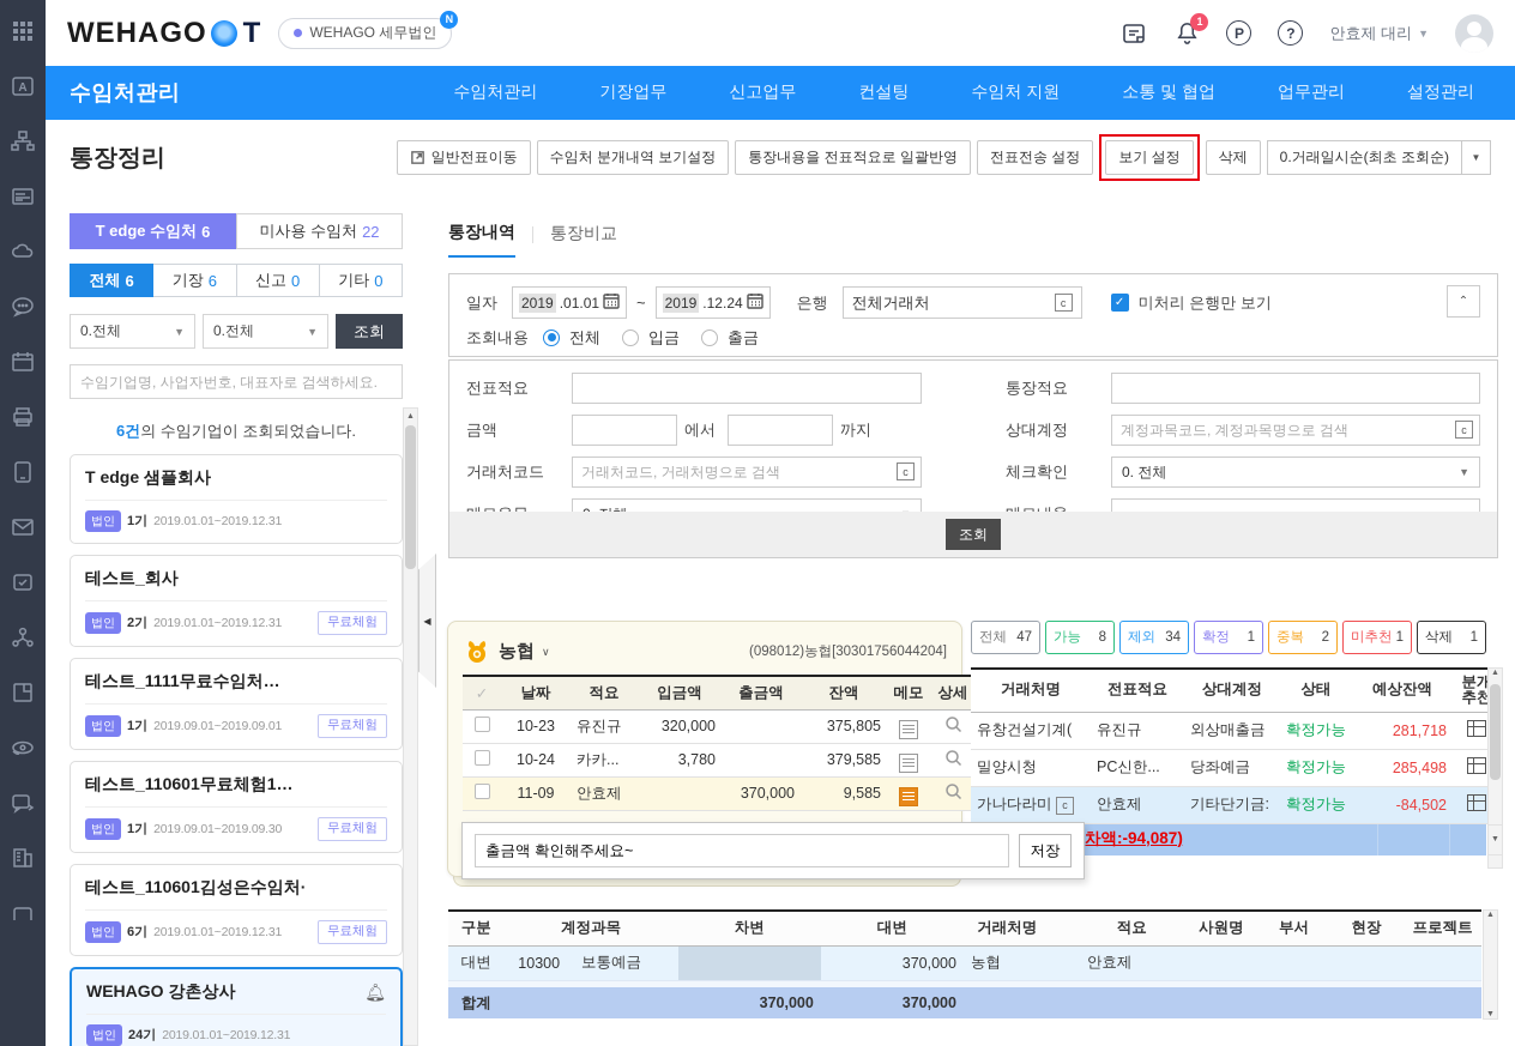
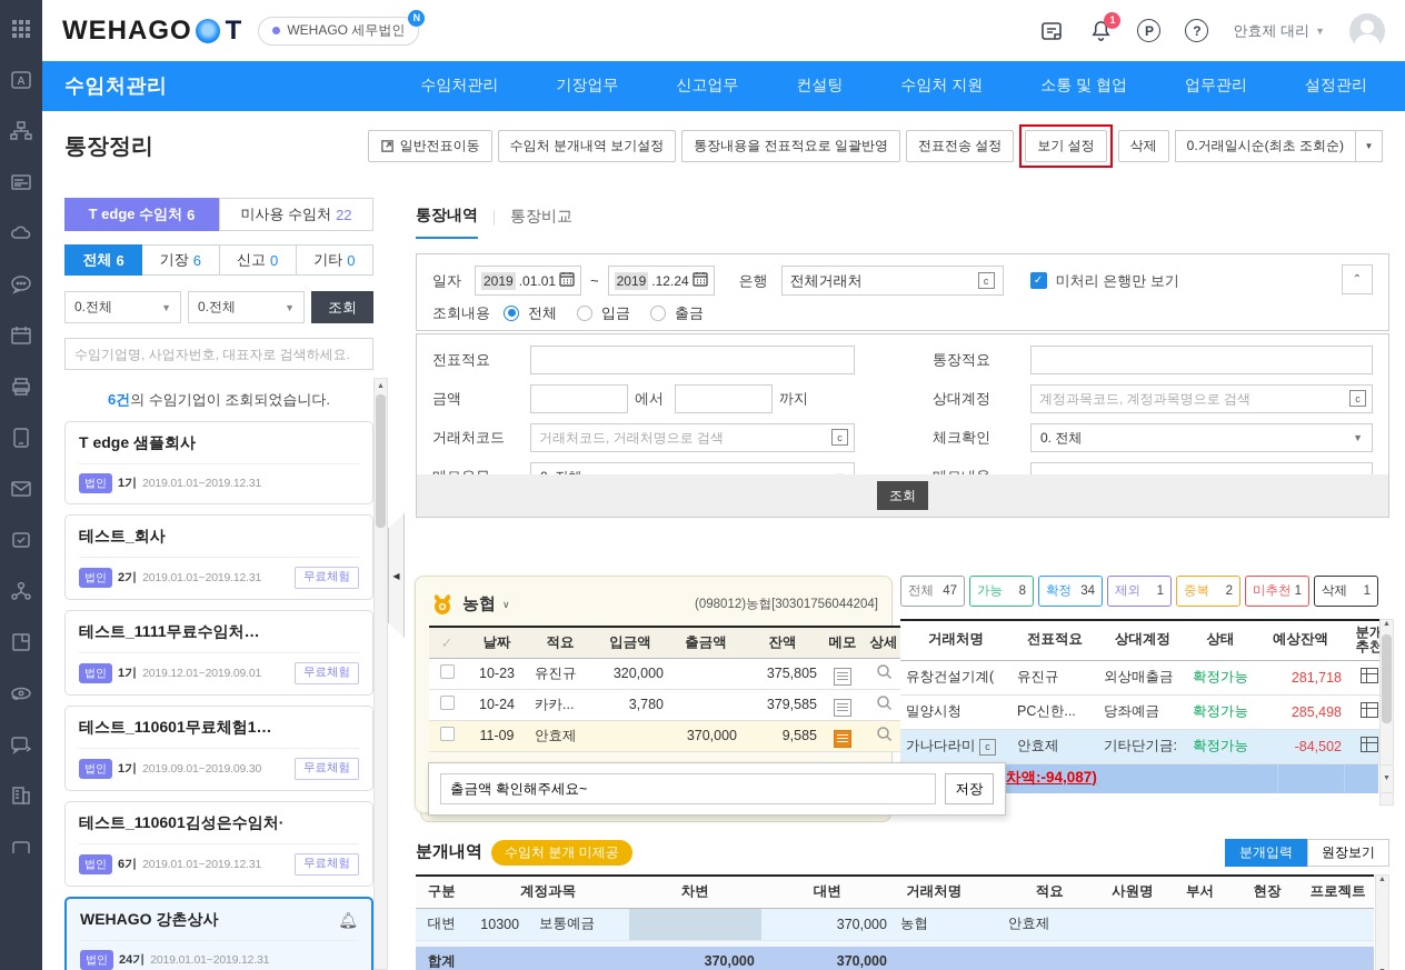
  A
  WEHAGO
  T
  WEHAGO 세무법인
  N
  1
  P
  ?
  안효제 대리
  ▼
  수임처관리
  수임처관리
  기장업무
  신고업무
  컨설팅
  수임처 지원
  소통 및 협업
  업무관리
  설정관리
  통장정리
  일반전표이동
  수임처 분개내역 보기설정
  통장내용을 전표적요로 일괄반영
  전표전송 설정
  보기 설정
  삭제
  0.거래일시순(최초 조회순)
  ▼
  T edge 수임처
  6
  미사용 수임처
  22
  전체
  6
  기장
  6
  신고
  0
  기타
  0
  0.전체
  ▼
  0.전체
  ▼
  조회
  수임기업명, 사업자번호, 대표자로 검색하세요.
  6건의 수임기업이 조회되었습니다.
  T edge 샘플회사
  법인
  1기
  2019.01.01~2019.12.31
  테스트_회사
  법인
  2기
  2019.01.01~2019.12.31
  무료체험
  테스트_1111무료수임처…
  법인
  1기
- 2019.09.01~2019.09.01
+ 2019.12.01~2019.09.01
  무료체험
  테스트_110601무료체험1…
  법인
  1기
  2019.09.01~2019.09.30
  무료체험
  테스트_110601김성은수임처·
  법인
  6기
  2019.01.01~2019.12.31
  무료체험
  WEHAGO 강촌상사
  🔔︎
  법인
  24기
  2019.01.01~2019.12.31
  ◀
  통장내역
  통장비교
  일자
  2019
  .01.01
  ~
  2019
  .12.24
  은행
  전체거래처
  c
  ✓
  미처리 은행만 보기
  조회내용
  전체
  입금
  출금
  ⌃
  전표적요
  통장적요
  금액
  에서
  까지
  상대계정
  계정과목코드, 계정과목명으로 검색
  c
  거래처코드
  거래처코드, 거래처명으로 검색
  c
  체크확인
  0. 전체
  ▼
  조회
  농협
  ∨
  (098012)농협[30301756044204]
  ✓	날짜	적요	입금액	출금액	잔액	메모	상세
  	10-23	유진규	320,000		375,805
  	10-24	카카...	3,780		379,585
  	11-09	안효제		370,000	9,585
  출금액 확인해주세요~
  저장
  전체
  47
  가능
  8
- 제외
+ 확정
  34
- 확정
+ 제외
  1
  중복
  2
  미추천
  1
  삭제
  1
  거래처명	전표적요	상대계정	상태	예상잔액	분개 추천
  유창건설기계(	유진규	외상매출금	확정가능	281,718
  밀양시청	PC신한...	당좌예금	확정가능	285,498
  가나다라미 c	안효제	기타단기금:	확정가능	-84,502
+ 분개내역
+ 수임처 분개 미제공
+ 분개입력
+ 원장보기
  구분	계정과목	차변	대변	거래처명		적요	사원명	부서	현장	프로젝트
  대변	10300	보통예금		370,000	농협		안효제
  합계		370,000	370,000
